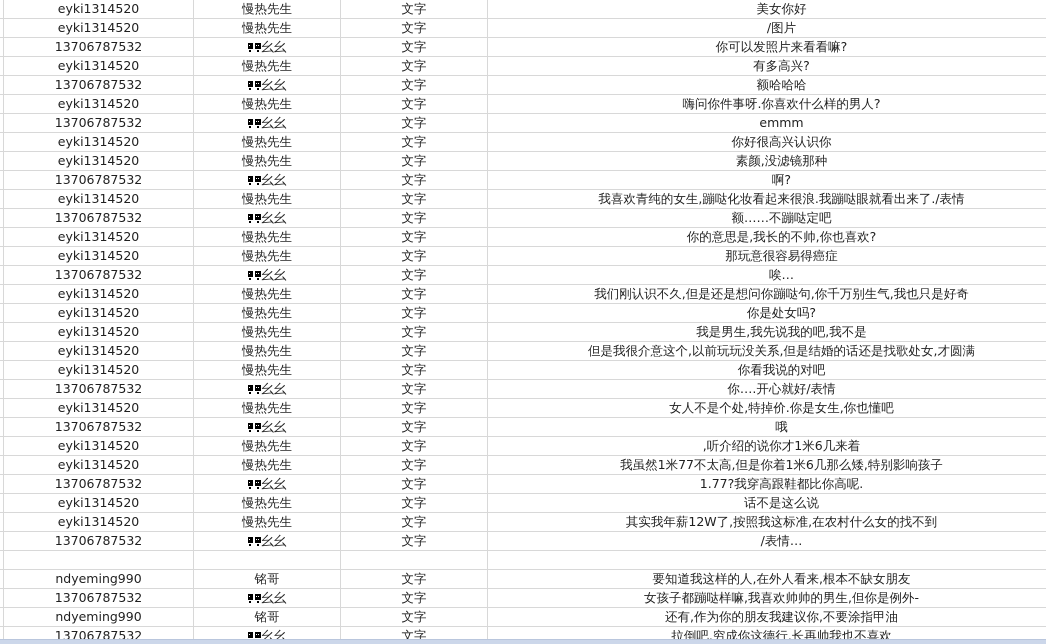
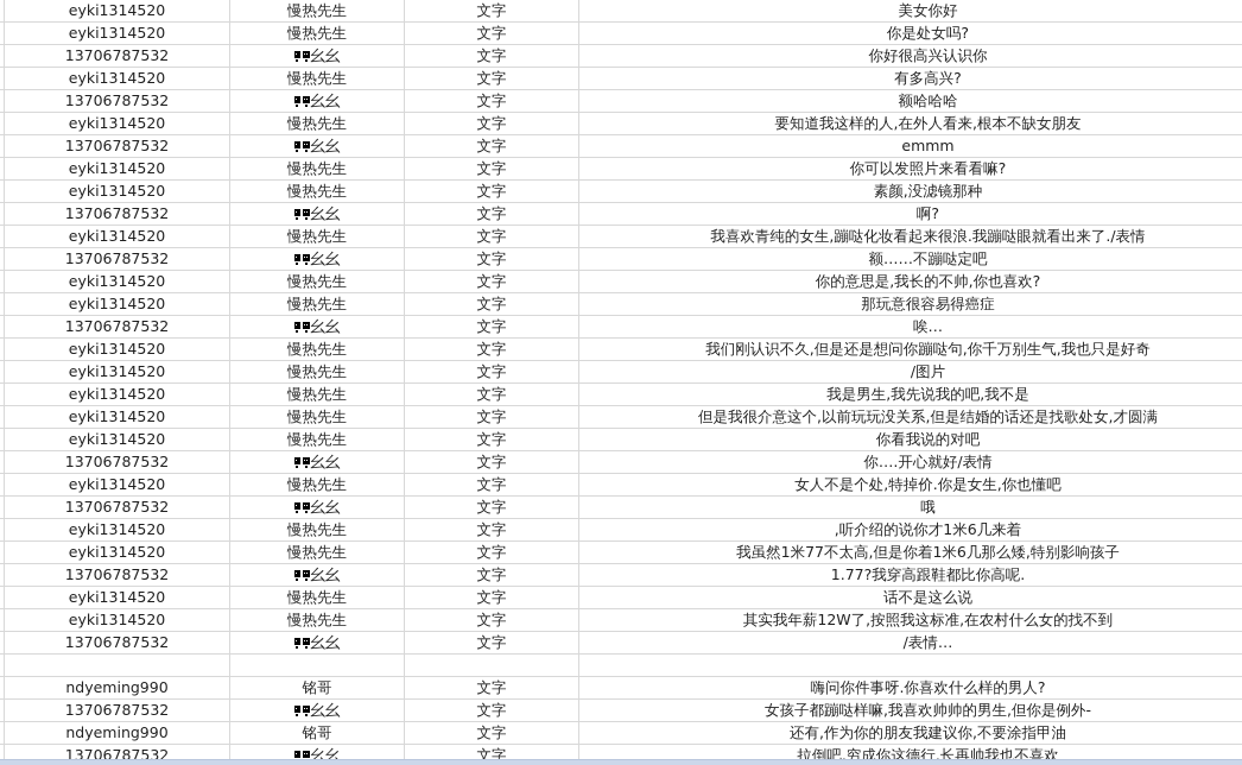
  eyki1314520
  慢热先生
  文字
  美女你好
  eyki1314520
  慢热先生
  文字
- /图片
+ 你是处女吗?
  13706787532
  幺幺
  文字
- 你可以发照片来看看嘛?
+ 你好很高兴认识你
  eyki1314520
  慢热先生
  文字
  有多高兴?
  13706787532
  幺幺
  文字
  额哈哈哈
  eyki1314520
  慢热先生
  文字
- 嗨问你件事呀.你喜欢什么样的男人?
+ 要知道我这样的人,在外人看来,根本不缺女朋友
  13706787532
  幺幺
  文字
  emmm
  eyki1314520
  慢热先生
  文字
- 你好很高兴认识你
+ 你可以发照片来看看嘛?
  eyki1314520
  慢热先生
  文字
  素颜,没滤镜那种
  13706787532
  幺幺
  文字
  啊?
  eyki1314520
  慢热先生
  文字
  我喜欢青纯的女生,蹦哒化妆看起来很浪.我蹦哒眼就看出来了./表情
  13706787532
  幺幺
  文字
  额……不蹦哒定吧
  eyki1314520
  慢热先生
  文字
  你的意思是,我长的不帅,你也喜欢?
  eyki1314520
  慢热先生
  文字
  那玩意很容易得癌症
  13706787532
  幺幺
  文字
  唉…
  eyki1314520
  慢热先生
  文字
  我们刚认识不久,但是还是想问你蹦哒句,你千万别生气,我也只是好奇
  eyki1314520
  慢热先生
  文字
- 你是处女吗?
+ /图片
  eyki1314520
  慢热先生
  文字
  我是男生,我先说我的吧,我不是
  eyki1314520
  慢热先生
  文字
  但是我很介意这个,以前玩玩没关系,但是结婚的话还是找歌处女,才圆满
  eyki1314520
  慢热先生
  文字
  你看我说的对吧
  13706787532
  幺幺
  文字
  你….开心就好/表情
  eyki1314520
  慢热先生
  文字
  女人不是个处,特掉价.你是女生,你也懂吧
  13706787532
  幺幺
  文字
  哦
  eyki1314520
  慢热先生
  文字
  ,听介绍的说你才1米6几来着
  eyki1314520
  慢热先生
  文字
  我虽然1米77不太高,但是你着1米6几那么矮,特别影响孩子
  13706787532
  幺幺
  文字
  1.77?我穿高跟鞋都比你高呢.
  eyki1314520
  慢热先生
  文字
  话不是这么说
  eyki1314520
  慢热先生
  文字
  其实我年薪12W了,按照我这标准,在农村什么女的找不到
  13706787532
  幺幺
  文字
  /表情…
  ndyeming990
  铭哥
  文字
- 要知道我这样的人,在外人看来,根本不缺女朋友
+ 嗨问你件事呀.你喜欢什么样的男人?
  13706787532
  幺幺
  文字
  女孩子都蹦哒样嘛,我喜欢帅帅的男生,但你是例外-
  ndyeming990
  铭哥
  文字
  还有,作为你的朋友我建议你,不要涂指甲油
  13706787532
  幺幺
  文字
  拉倒吧,穷成你这德行,长再帅我也不喜欢
